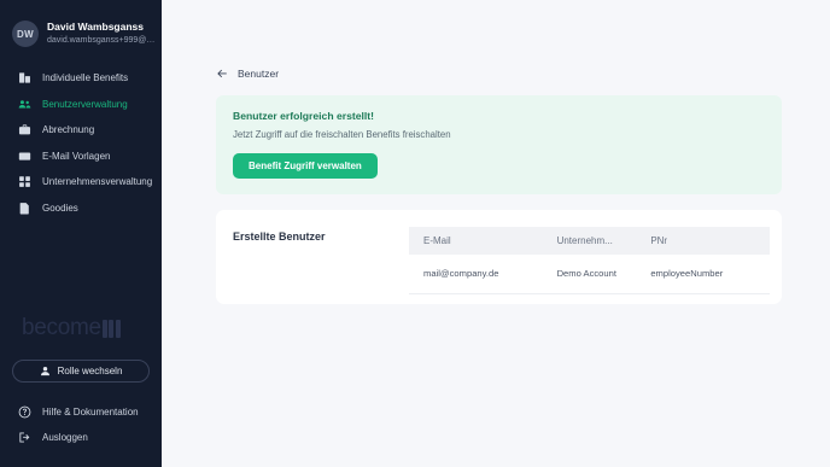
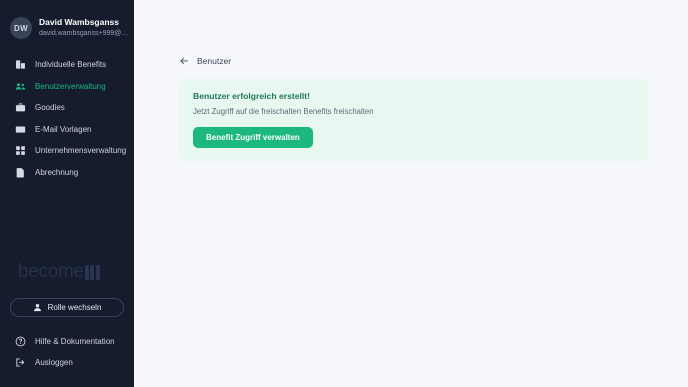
  DW
  David Wambsganss
  Individuelle Benefits
  Benutzerverwaltung
- Abrechnung
+ Goodies
  E-Mail Vorlagen
  Unternehmensverwaltung
- Goodies
+ Abrechnung
  become
  Rolle wechseln
  Hilfe & Dokumentation
  Ausloggen
  Benutzer
  Benutzer erfolgreich erstellt!
  Jetzt Zugriff auf die freischalten Benefits freischalten
  Benefit Zugriff verwalten
- Erstellte Benutzer
- E-Mail	Unternehm...	PNr
- mail@company.de	Demo Account	employeeNumber
